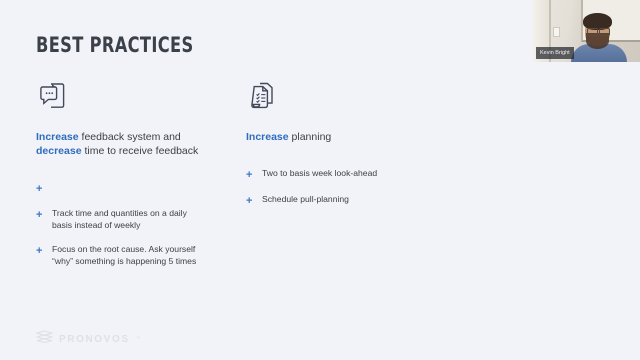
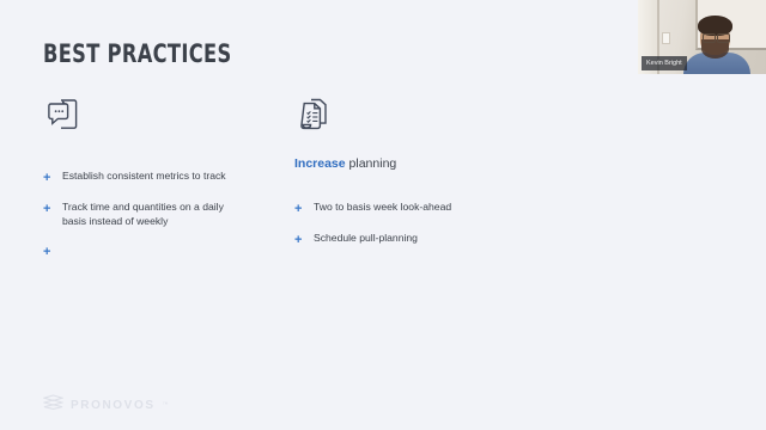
  BEST PRACTICES
- Increase feedback system and
- decrease time to receive feedback
  +
+ Establish consistent metrics to track
  +
  Track time and quantities on a daily basis instead of weekly
  +
- Focus on the root cause. Ask yourself “why” something is happening 5 times
  Increase planning
  +
  Two to basis week look-ahead
  +
  Schedule pull-planning
